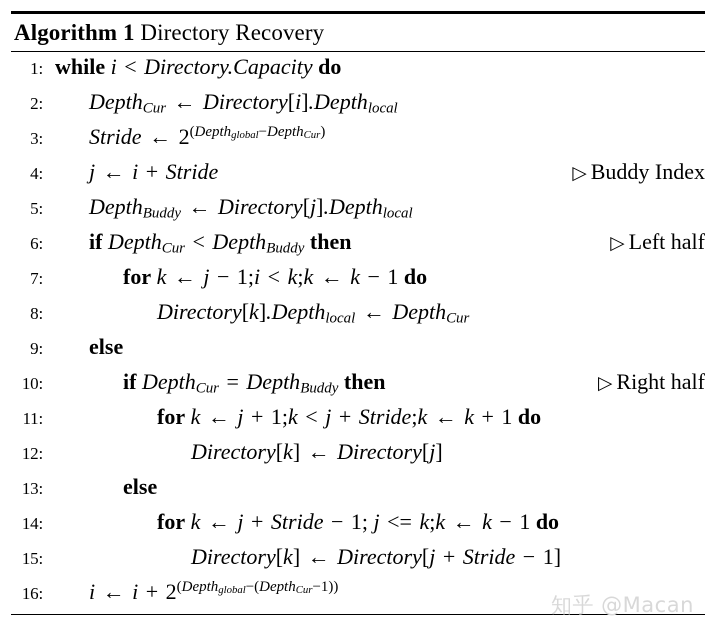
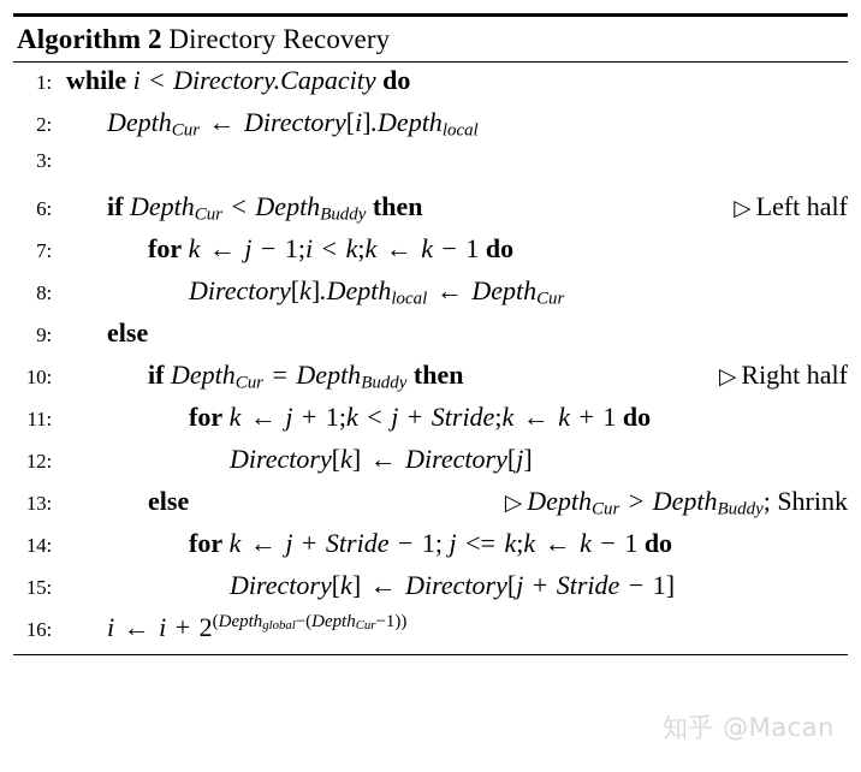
- Algorithm 1 Directory Recovery
+ Algorithm 2 Directory Recovery
  1:
  while i < Directory.Capacity do
  2:
  DepthCur ← Directory[i].Depthlocal
  3:
- Stride ← 2(Depthglobal−DepthCur)
- 4:
- j ← i + Stride
- ▷ Buddy Index
- 5:
- DepthBuddy ← Directory[j].Depthlocal
  6:
  if DepthCur < DepthBuddy then
  ▷ Left half
  7:
  for k ← j − 1;i < k;k ← k − 1 do
  8:
  Directory[k].Depthlocal ← DepthCur
  9:
  else
  10:
  if DepthCur = DepthBuddy then
  ▷ Right half
  11:
  for k ← j + 1;k < j + Stride;k ← k + 1 do
  12:
  Directory[k] ← Directory[j]
  13:
  else
+ ▷ DepthCur > DepthBuddy; Shrink
  14:
  for k ← j + Stride − 1; j <= k;k ← k − 1 do
  15:
  Directory[k] ← Directory[j + Stride − 1]
  16:
  i ← i + 2(Depthglobal−(DepthCur−1))
  知乎 @Macan
